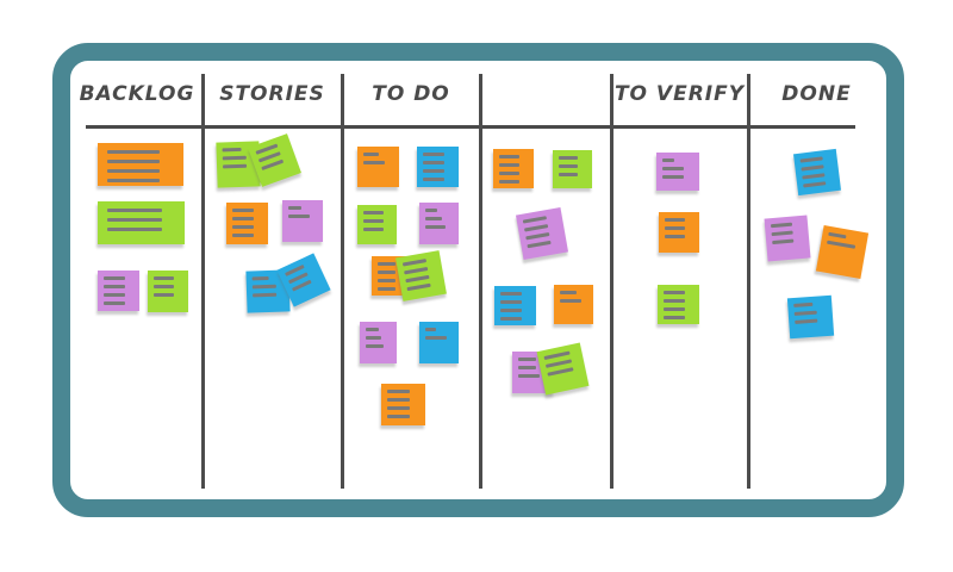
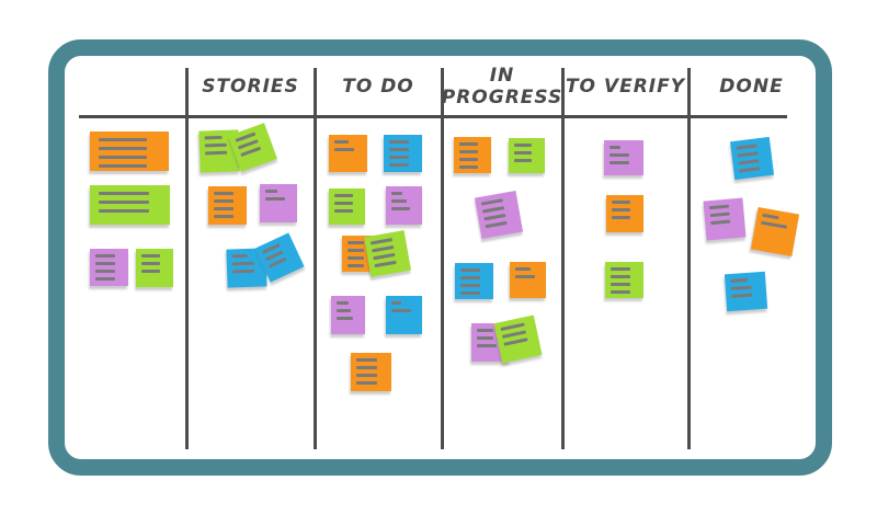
- BACKLOG
  STORIES
  TO DO
+ IN PROGRESS
  TO VERIFY
  DONE
